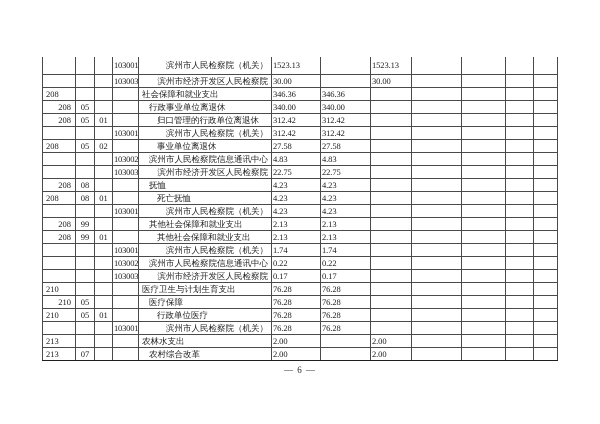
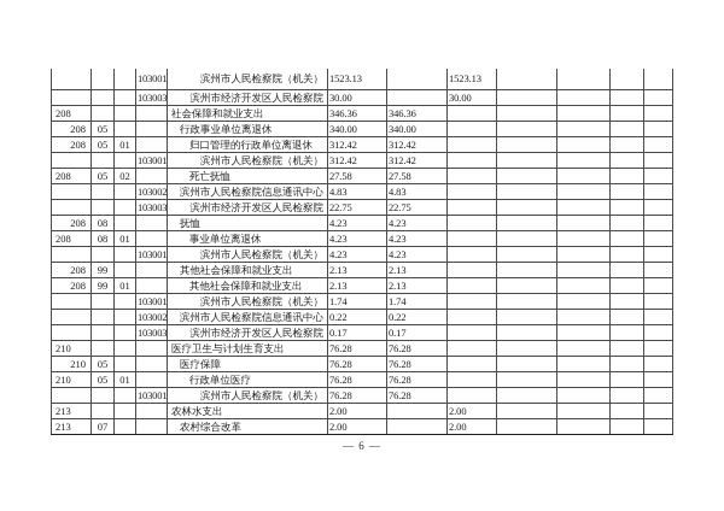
  			103001	滨州市人民检察院（机关）	1523.13		1523.13
  			103003	滨州市经济开发区人民检察院	30.00		30.00
  208				社会保障和就业支出	346.36	346.36
  208	05			行政事业单位离退休	340.00	340.00
  208	05	01		归口管理的行政单位离退休	312.42	312.42
  			103001	滨州市人民检察院（机关）	312.42	312.42
- 208	05	02		事业单位离退休	27.58	27.58
+ 208	05	02		死亡抚恤	27.58	27.58
  			103002	滨州市人民检察院信息通讯中心	4.83	4.83
  			103003	滨州市经济开发区人民检察院	22.75	22.75
  208	08			抚恤	4.23	4.23
- 208	08	01		死亡抚恤	4.23	4.23
+ 208	08	01		事业单位离退休	4.23	4.23
  			103001	滨州市人民检察院（机关）	4.23	4.23
  208	99			其他社会保障和就业支出	2.13	2.13
  208	99	01		其他社会保障和就业支出	2.13	2.13
  			103001	滨州市人民检察院（机关）	1.74	1.74
  			103002	滨州市人民检察院信息通讯中心	0.22	0.22
  			103003	滨州市经济开发区人民检察院	0.17	0.17
  210				医疗卫生与计划生育支出	76.28	76.28
  210	05			医疗保障	76.28	76.28
  210	05	01		行政单位医疗	76.28	76.28
  			103001	滨州市人民检察院（机关）	76.28	76.28
  213				农林水支出	2.00		2.00
  213	07			农村综合改革	2.00		2.00
  — 6 —
